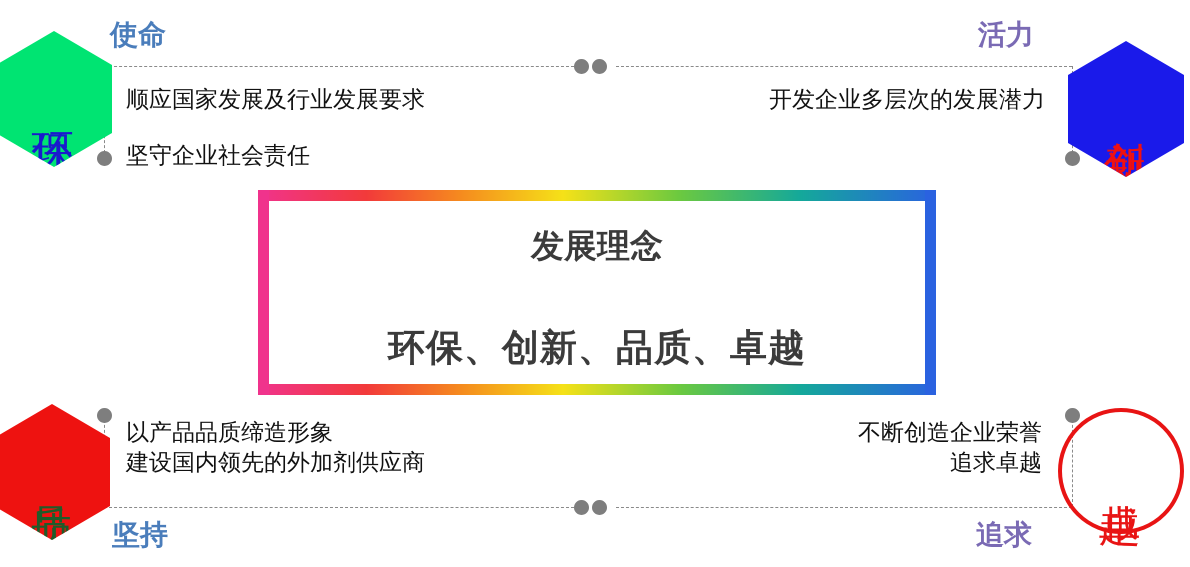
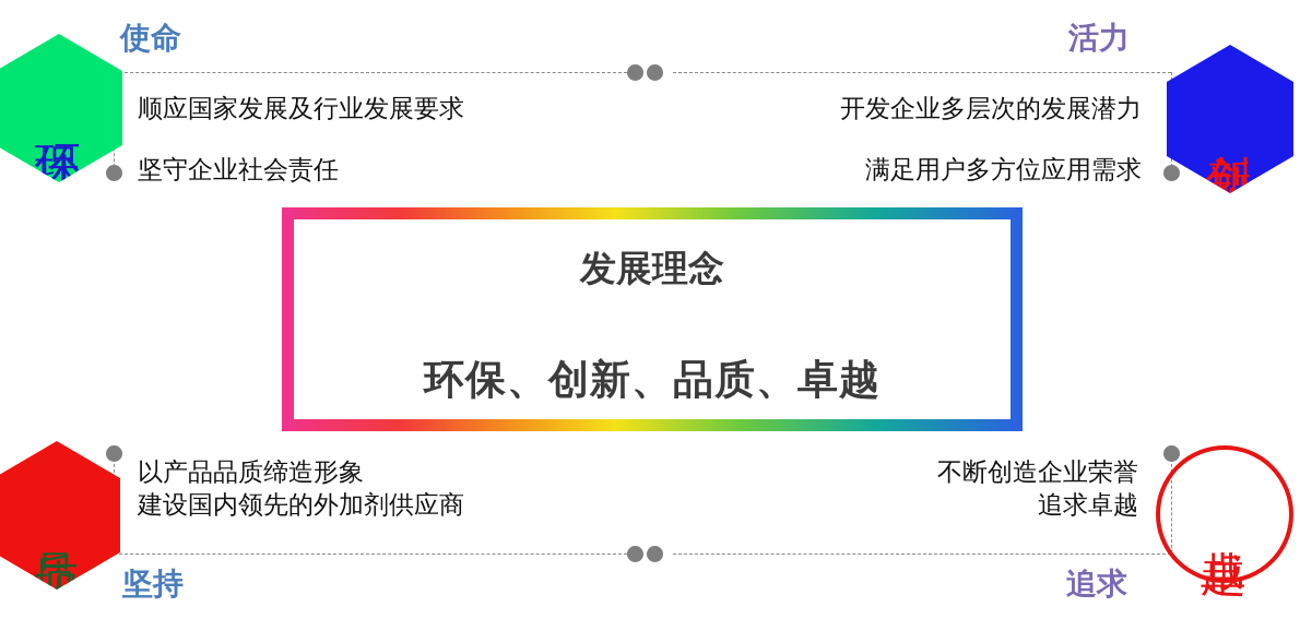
  使命
  活力
  坚持
  追求
  顺应国家发展及行业发展要求
  坚守企业社会责任
  开发企业多层次的发展潜力
+ 满足用户多方位应用需求
  以产品品质缔造形象
  建设国内领先的外加剂供应商
  不断创造企业荣誉
  追求卓越
  发展理念
  环保、创新、品质、卓越
